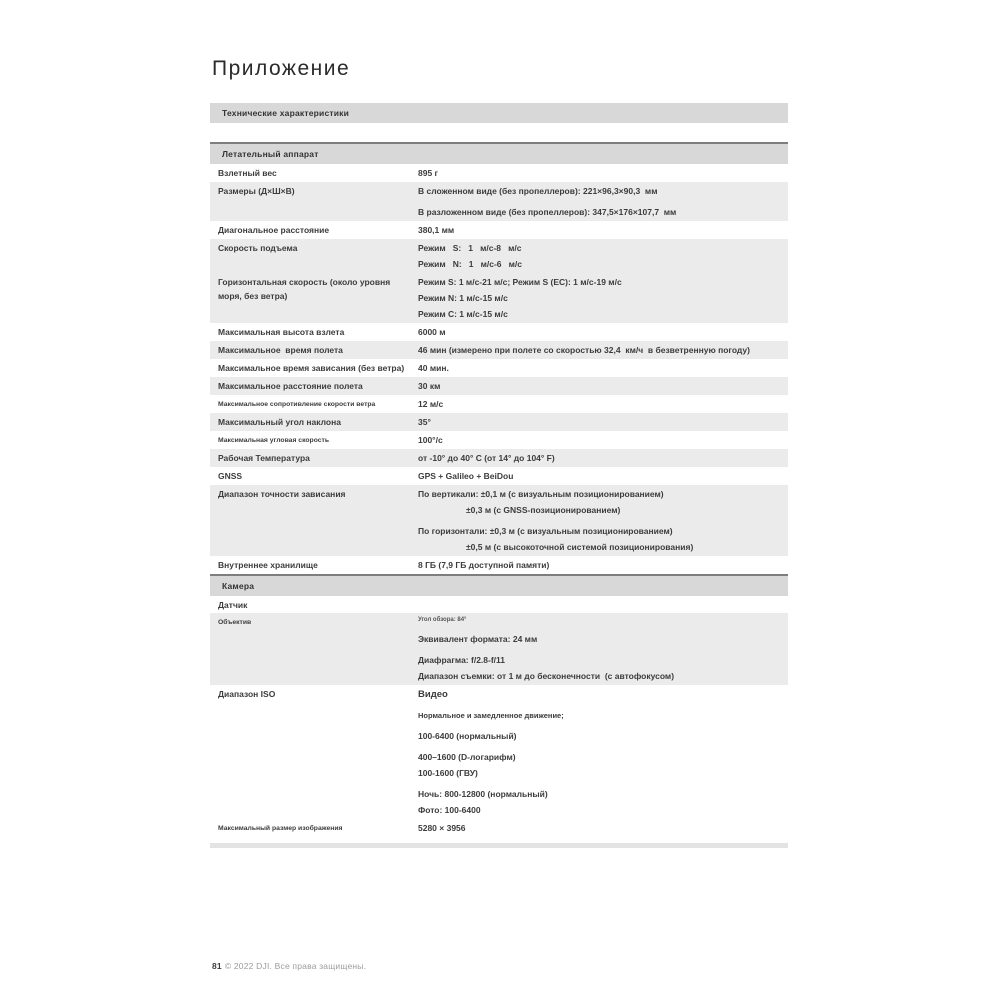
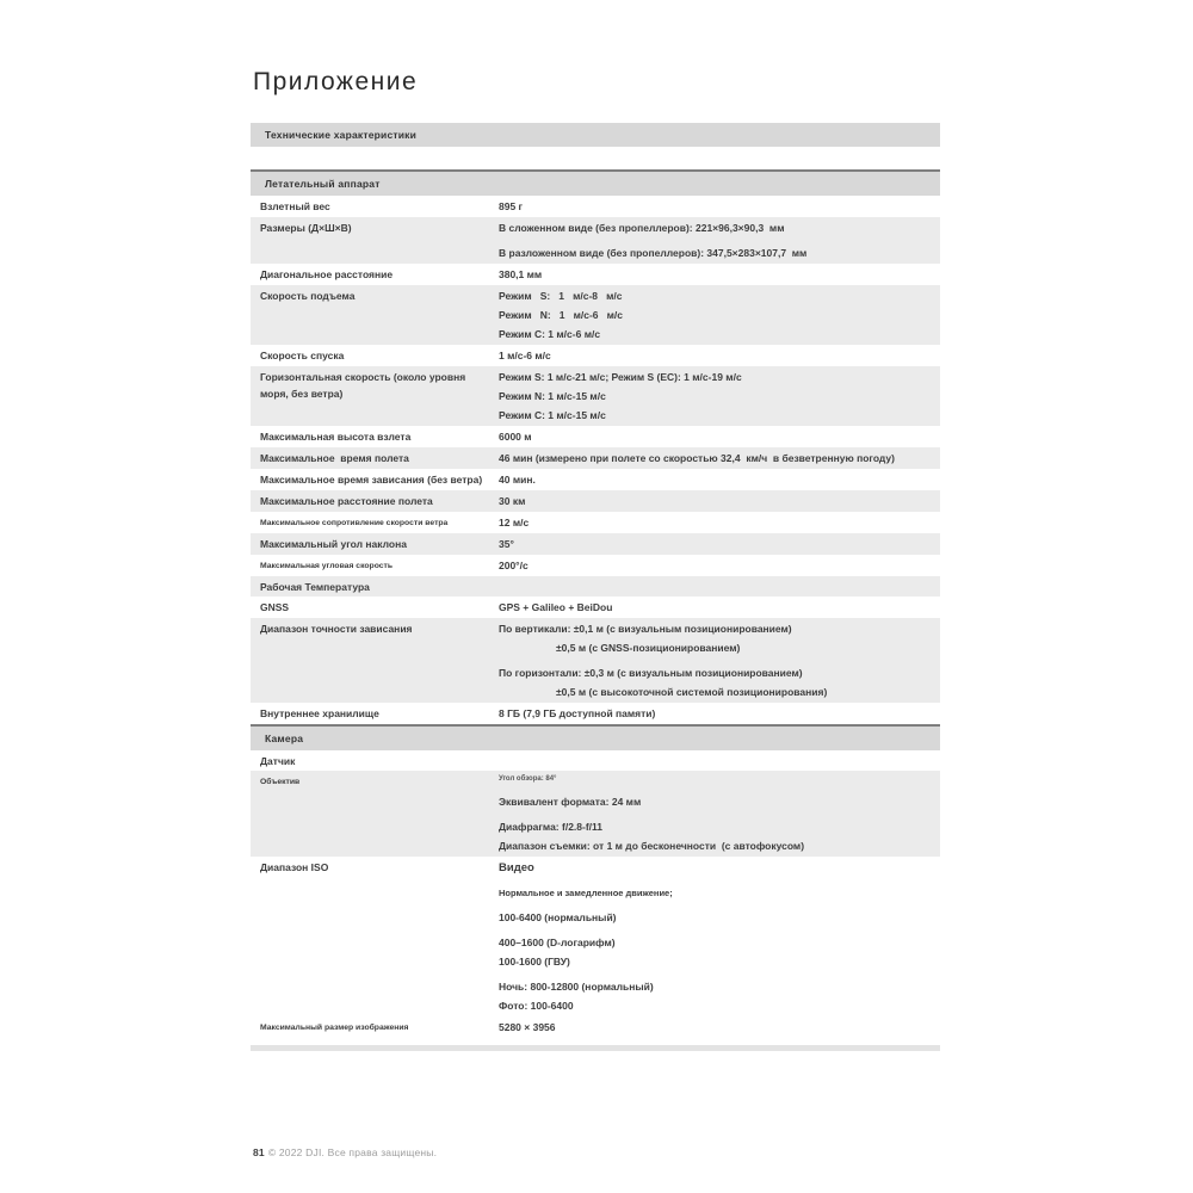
  Приложение
  Технические характеристики
  Летательный аппарат
  Взлетный вес
  895 г
  Размеры (Д×Ш×В)
  В сложенном виде (без пропеллеров): 221×96,3×90,3 мм
- В разложенном виде (без пропеллеров): 347,5×176×107,7 мм
+ В разложенном виде (без пропеллеров): 347,5×283×107,7 мм
  Диагональное расстояние
  380,1 мм
  Скорость подъема
  Режим S: 1 м/с-8 м/с
  Режим N: 1 м/с-6 м/с
+ Режим C: 1 м/с-6 м/с
+ Скорость спуска
+ 1 м/с-6 м/с
  Горизонтальная скорость (около уровня моря, без ветра)
  Режим S: 1 м/с-21 м/с; Режим S (EC): 1 м/с-19 м/с
  Режим N: 1 м/с-15 м/с
  Режим C: 1 м/с-15 м/с
  Максимальная высота взлета
  6000 м
  Максимальное время полета
  46 мин (измерено при полете со скоростью 32,4 км/ч в безветренную погоду)
  Максимальное время зависания (без ветра)
  40 мин.
  Максимальное расстояние полета
  30 км
  12 м/с
  Максимальный угол наклона
  35°
- 100°/с
+ 200°/с
  Рабочая Температура
- от -10° до 40° C (от 14° до 104° F)
  GNSS
  GPS + Galileo + BeiDou
  Диапазон точности зависания
  По вертикали: ±0,1 м (с визуальным позиционированием)
- ±0,3 м (с GNSS-позиционированием)
+ ±0,5 м (с GNSS-позиционированием)
  По горизонтали: ±0,3 м (с визуальным позиционированием)
  ±0,5 м (с высокоточной системой позиционирования)
  Внутреннее хранилище
  8 ГБ (7,9 ГБ доступной памяти)
  Камера
  Датчик
  Эквивалент формата: 24 мм
  Диафрагма: f/2.8-f/11
  Диапазон съемки: от 1 м до бесконечности (с автофокусом)
  Диапазон ISO
  Видео
  Нормальное и замедленное движение;
  100-6400 (нормальный)
  400–1600 (D-логарифм)
  100-1600 (ГВУ)
  Ночь: 800-12800 (нормальный)
  Фото: 100-6400
  5280 × 3956
  81 © 2022 DJI. Все права защищены.
